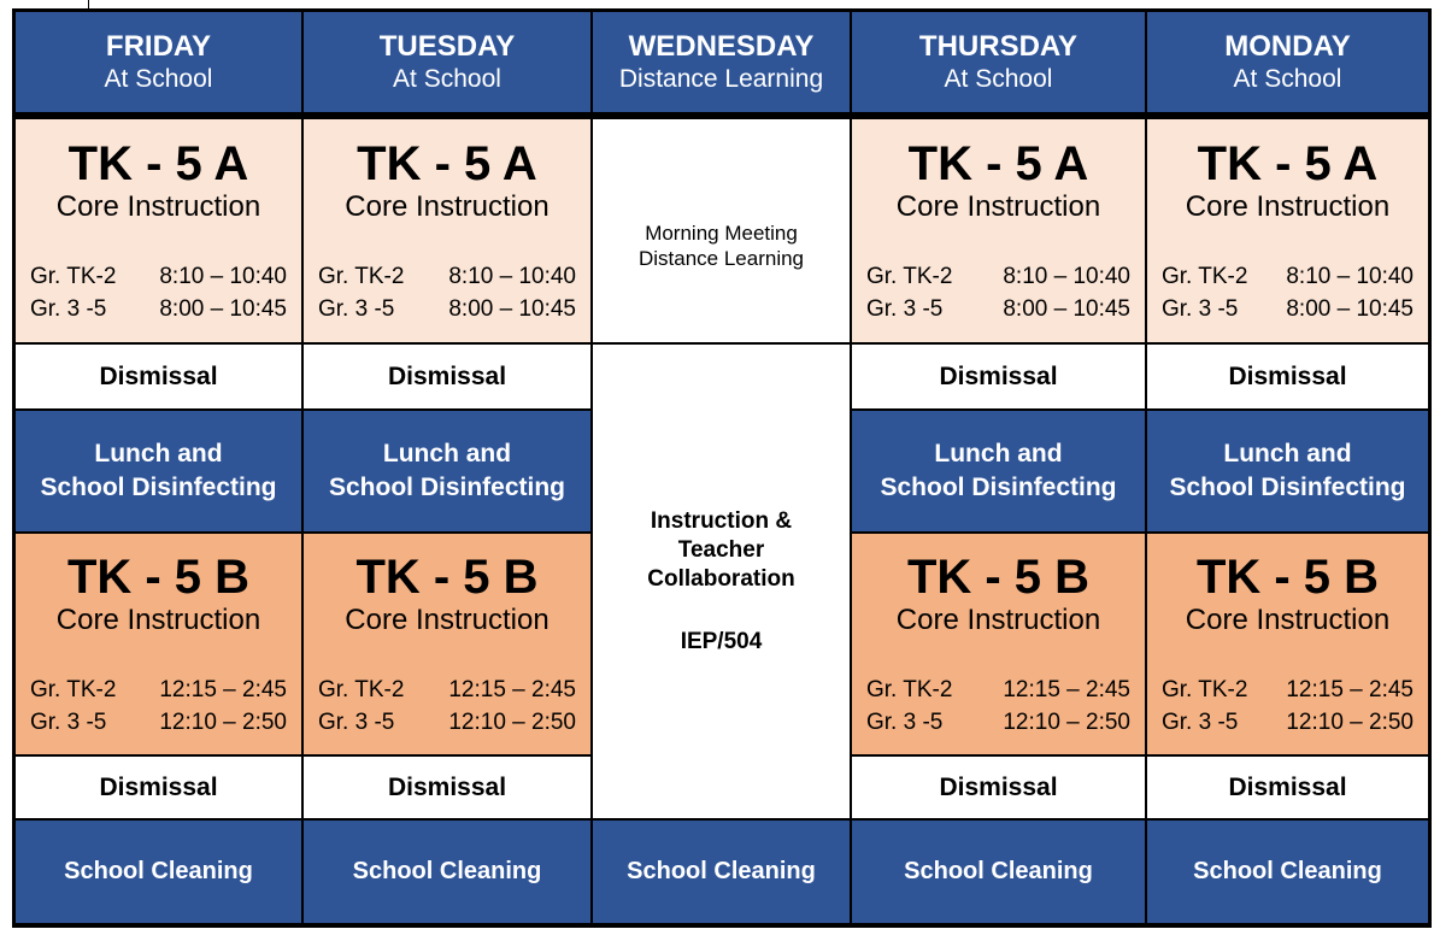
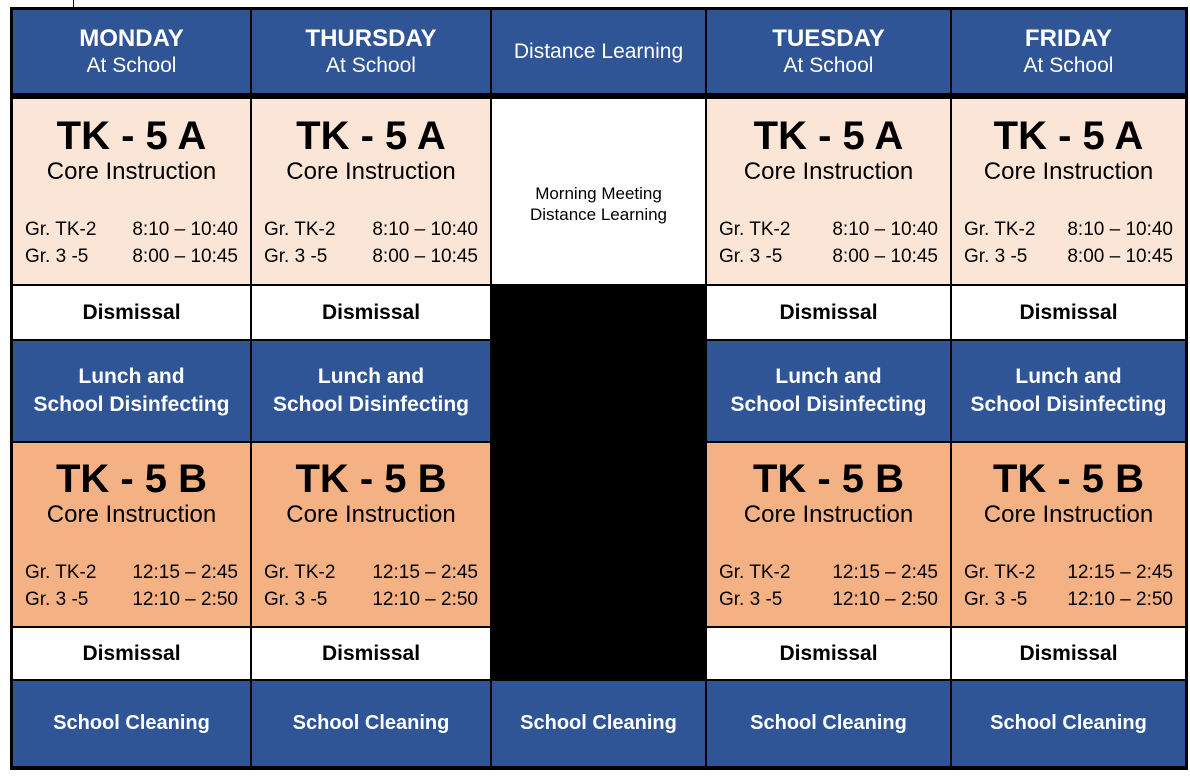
- FRIDAY
+ MONDAY
  At School
- TUESDAY
+ THURSDAY
  At School
- WEDNESDAY
  Distance Learning
- THURSDAY
+ TUESDAY
  At School
- MONDAY
+ FRIDAY
  At School
  TK - 5 A
  Core Instruction
  Gr. TK-2
  8:10 – 10:40
  Gr. 3 -5
  8:00 – 10:45
  TK - 5 A
  Core Instruction
  Gr. TK-2
  8:10 – 10:40
  Gr. 3 -5
  8:00 – 10:45
  Morning Meeting
  Distance Learning
  TK - 5 A
  Core Instruction
  Gr. TK-2
  8:10 – 10:40
  Gr. 3 -5
  8:00 – 10:45
  TK - 5 A
  Core Instruction
  Gr. TK-2
  8:10 – 10:40
  Gr. 3 -5
  8:00 – 10:45
  Dismissal
  Dismissal
  Dismissal
  Dismissal
- Instruction &
- Teacher
- Collaboration
- IEP/504
  Lunch and
  School Disinfecting
  Lunch and
  School Disinfecting
  Lunch and
  School Disinfecting
  Lunch and
  School Disinfecting
  TK - 5 B
  Core Instruction
  Gr. TK-2
  12:15 – 2:45
  Gr. 3 -5
  12:10 – 2:50
  TK - 5 B
  Core Instruction
  Gr. TK-2
  12:15 – 2:45
  Gr. 3 -5
  12:10 – 2:50
  TK - 5 B
  Core Instruction
  Gr. TK-2
  12:15 – 2:45
  Gr. 3 -5
  12:10 – 2:50
  TK - 5 B
  Core Instruction
  Gr. TK-2
  12:15 – 2:45
  Gr. 3 -5
  12:10 – 2:50
  Dismissal
  Dismissal
  Dismissal
  Dismissal
  School Cleaning
  School Cleaning
  School Cleaning
  School Cleaning
  School Cleaning
